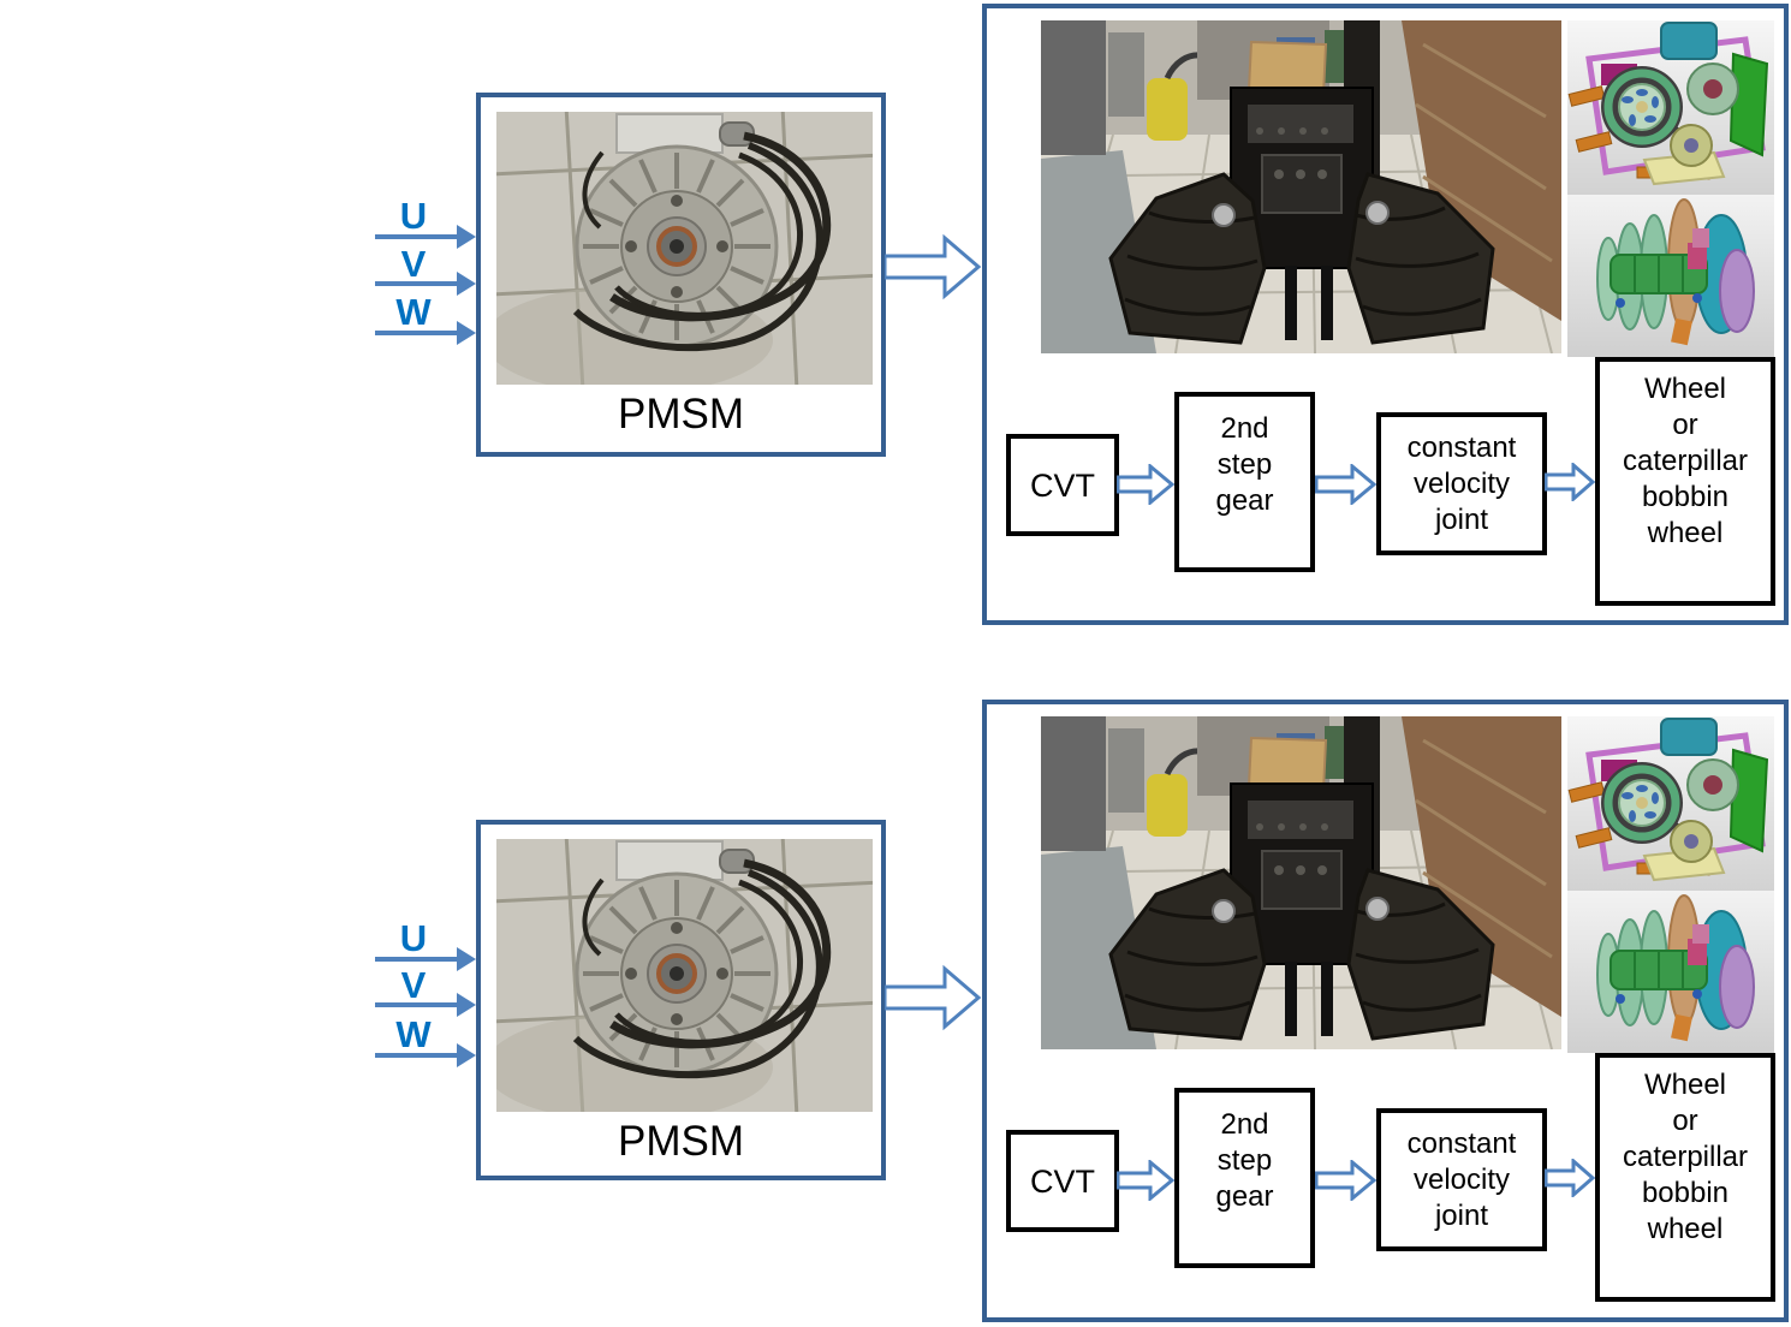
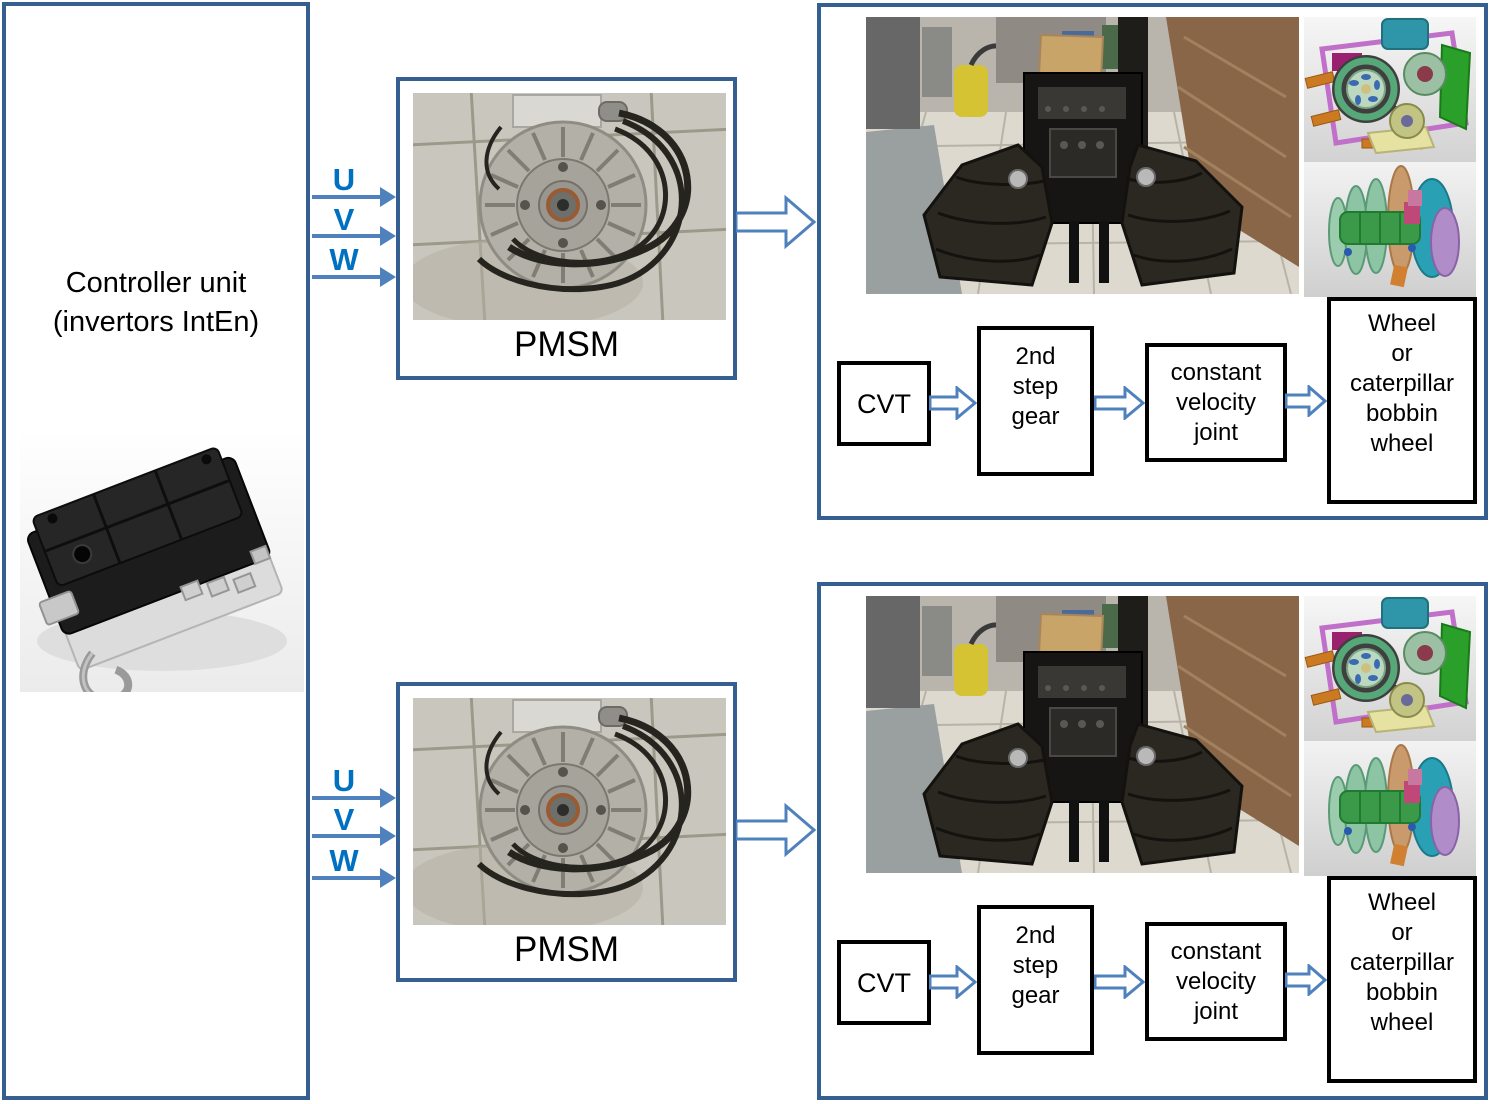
+ Controller unit
+ (invertors IntEn)
  U
  V
  W
  PMSM
  CVT
  2nd
  step
  gear
  constant
  velocity
  joint
  Wheel
  or
  caterpillar
  bobbin
  wheel
  U
  V
  W
  PMSM
  CVT
  2nd
  step
  gear
  constant
  velocity
  joint
  Wheel
  or
  caterpillar
  bobbin
  wheel
